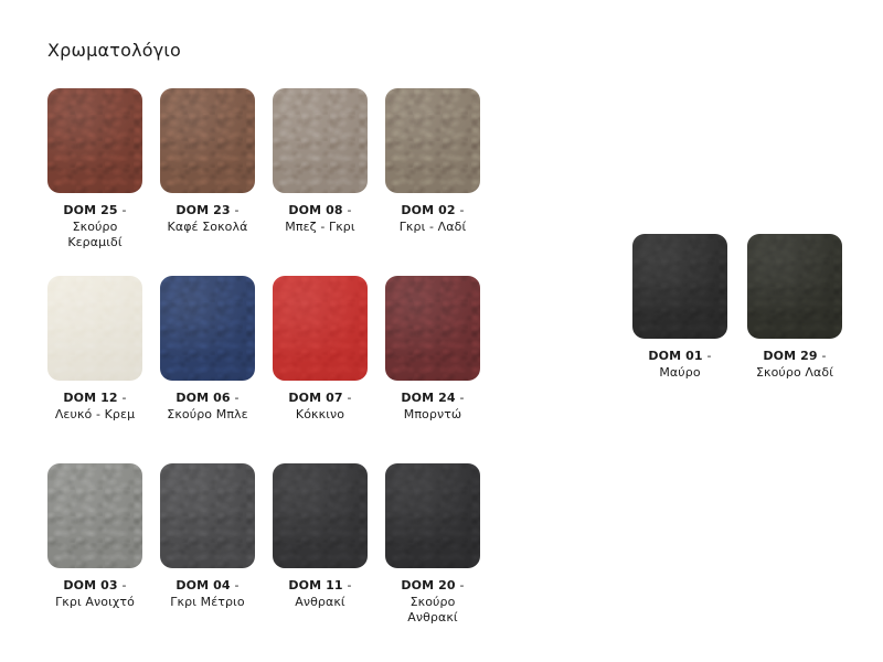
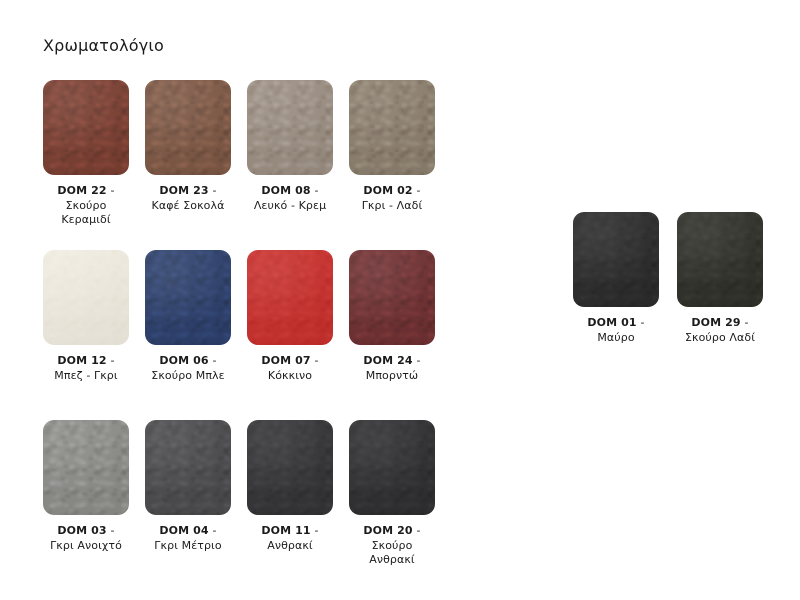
  Χρωματολόγιο
- DOM 25 -
+ DOM 22 -
  Σκούρο
  Κεραμιδί
  DOM 23 -
  Καφέ Σοκολά
  DOM 08 -
- Μπεζ - Γκρι
+ Λευκό - Κρεμ
  DOM 02 -
  Γκρι - Λαδί
  DOM 12 -
- Λευκό - Κρεμ
+ Μπεζ - Γκρι
  DOM 06 -
  Σκούρο Μπλε
  DOM 07 -
  Κόκκινο
  DOM 24 -
  Μπορντώ
  DOM 03 -
  Γκρι Ανοιχτό
  DOM 04 -
  Γκρι Μέτριο
  DOM 11 -
  Ανθρακί
  DOM 20 -
  Σκούρο Ανθρακί
  DOM 01 -
  Μαύρο
  DOM 29 -
  Σκούρο Λαδί
